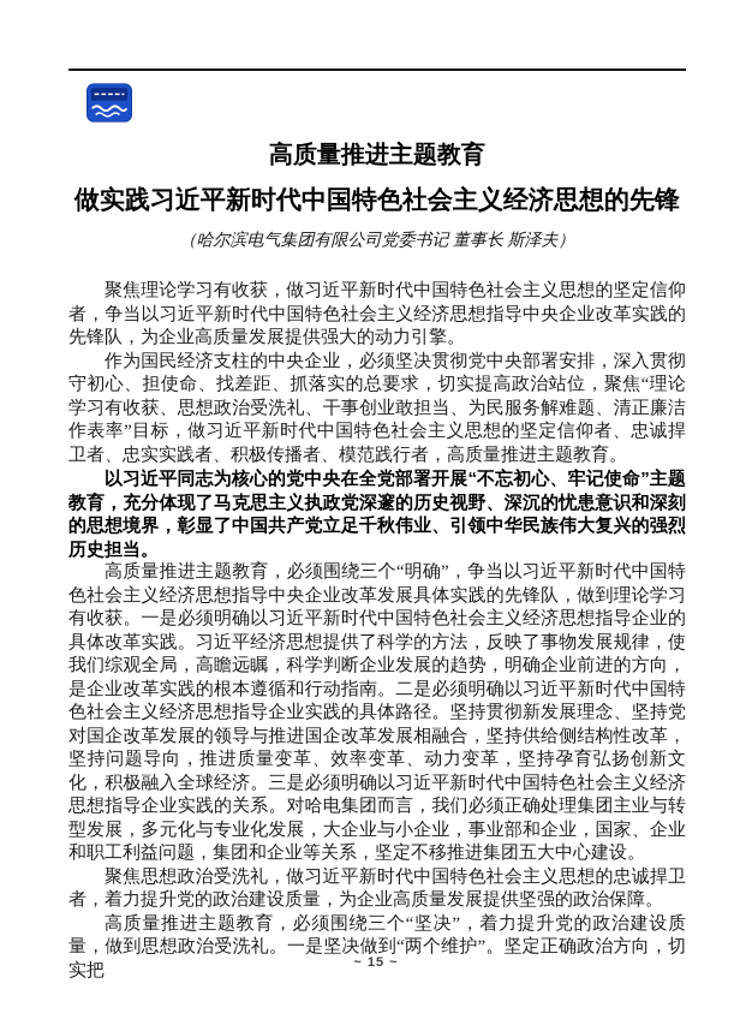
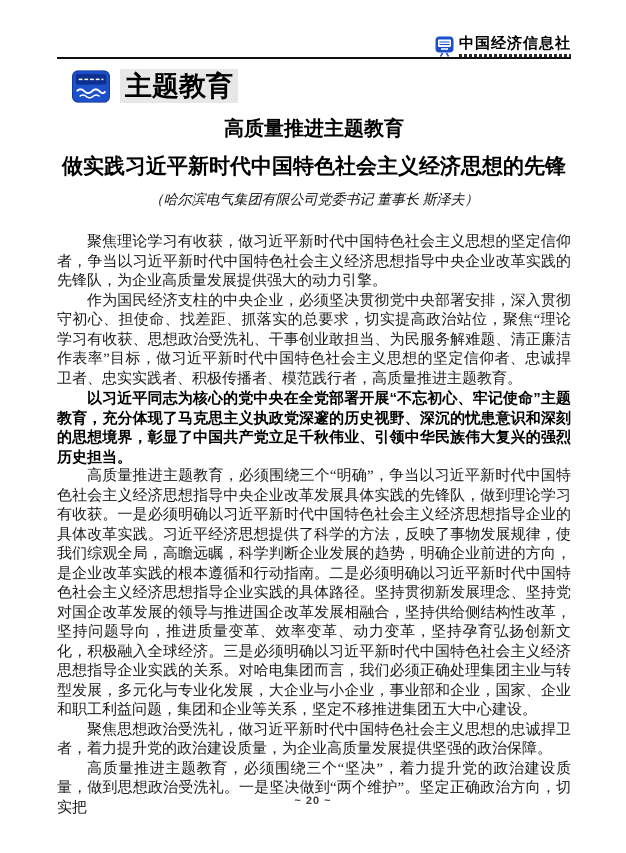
+ 中国经济信息社
+ 主题教育
  高质量推进主题教育
  做实践习近平新时代中国特色社会主义经济思想的先锋
  （哈尔滨电气集团有限公司党委书记 董事长 斯泽夫）
  聚焦理论学习有收获，做习近平新时代中国特色社会主义思想的坚定信仰者，争当以习近平新时代中国特色社会主义经济思想指导中央企业改革实践的先锋队，为企业高质量发展提供强大的动力引擎。
  作为国民经济支柱的中央企业，必须坚决贯彻党中央部署安排，深入贯彻守初心、担使命、找差距、抓落实的总要求，切实提高政治站位，聚焦“理论学习有收获、思想政治受洗礼、干事创业敢担当、为民服务解难题、清正廉洁作表率”目标，做习近平新时代中国特色社会主义思想的坚定信仰者、忠诚捍卫者、忠实实践者、积极传播者、模范践行者，高质量推进主题教育。
  以习近平同志为核心的党中央在全党部署开展“不忘初心、牢记使命”主题教育，充分体现了马克思主义执政党深邃的历史视野、深沉的忧患意识和深刻的思想境界，彰显了中国共产党立足千秋伟业、引领中华民族伟大复兴的强烈历史担当。
  高质量推进主题教育，必须围绕三个“明确”，争当以习近平新时代中国特色社会主义经济思想指导中央企业改革发展具体实践的先锋队，做到理论学习有收获。一是必须明确以习近平新时代中国特色社会主义经济思想指导企业的具体改革实践。习近平经济思想提供了科学的方法，反映了事物发展规律，使我们综观全局，高瞻远瞩，科学判断企业发展的趋势，明确企业前进的方向，是企业改革实践的根本遵循和行动指南。二是必须明确以习近平新时代中国特色社会主义经济思想指导企业实践的具体路径。坚持贯彻新发展理念、坚持党对国企改革发展的领导与推进国企改革发展相融合，坚持供给侧结构性改革，坚持问题导向，推进质量变革、效率变革、动力变革，坚持孕育弘扬创新文化，积极融入全球经济。三是必须明确以习近平新时代中国特色社会主义经济思想指导企业实践的关系。对哈电集团而言，我们必须正确处理集团主业与转型发展，多元化与专业化发展，大企业与小企业，事业部和企业，国家、企业和职工利益问题，集团和企业等关系，坚定不移推进集团五大中心建设。
  聚焦思想政治受洗礼，做习近平新时代中国特色社会主义思想的忠诚捍卫者，着力提升党的政治建设质量，为企业高质量发展提供坚强的政治保障。
  高质量推进主题教育，必须围绕三个“坚决”，着力提升党的政治建设质量，做到思想政治受洗礼。一是坚决做到“两个维护”。坚定正确政治方向，切实把
- ~ 15 ~
+ ~ 20 ~
